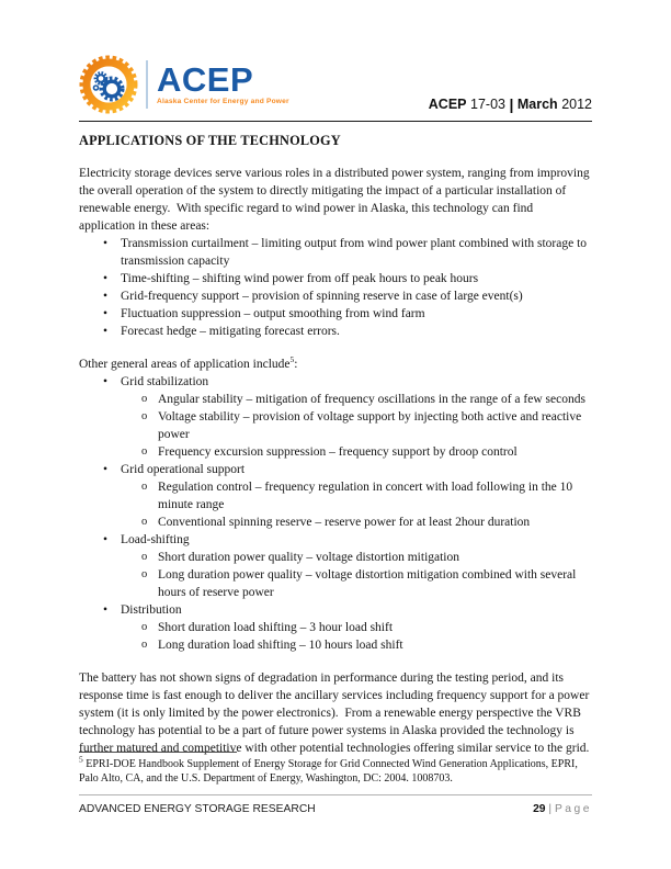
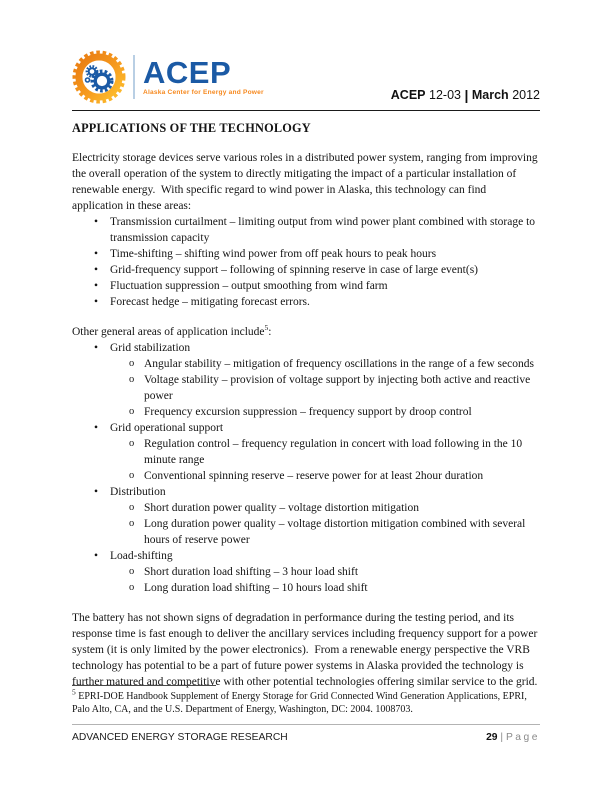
  ACEP
- ACEP 17-03 | March 2012
+ ACEP 12-03 | March 2012
  APPLICATIONS OF THE TECHNOLOGY
  Electricity storage devices serve various roles in a distributed power system, ranging from improving the overall operation of the system to directly mitigating the impact of a particular installation of renewable energy. With specific regard to wind power in Alaska, this technology can find application in these areas:
  •
  Transmission curtailment – limiting output from wind power plant combined with storage to transmission capacity
  •
  Time-shifting – shifting wind power from off peak hours to peak hours
  •
- Grid-frequency support – provision of spinning reserve in case of large event(s)
+ Grid-frequency support – following of spinning reserve in case of large event(s)
  •
  Fluctuation suppression – output smoothing from wind farm
  •
  Forecast hedge – mitigating forecast errors.
  Other general areas of application include5:
  •
  Grid stabilization
  o
  Angular stability – mitigation of frequency oscillations in the range of a few seconds
  o
  Voltage stability – provision of voltage support by injecting both active and reactive power
  o
  Frequency excursion suppression – frequency support by droop control
  •
  Grid operational support
  o
  Regulation control – frequency regulation in concert with load following in the 10 minute range
  o
  Conventional spinning reserve – reserve power for at least 2hour duration
  •
- Load-shifting
+ Distribution
  o
  Short duration power quality – voltage distortion mitigation
  o
  Long duration power quality – voltage distortion mitigation combined with several hours of reserve power
  •
- Distribution
+ Load-shifting
  o
  Short duration load shifting – 3 hour load shift
  o
  Long duration load shifting – 10 hours load shift
  The battery has not shown signs of degradation in performance during the testing period, and its response time is fast enough to deliver the ancillary services including frequency support for a power system (it is only limited by the power electronics). From a renewable energy perspective the VRB technology has potential to be a part of future power systems in Alaska provided the technology is further matured and competitive with other potential technologies offering similar service to the grid.
  5 EPRI-DOE Handbook Supplement of Energy Storage for Grid Connected Wind Generation Applications, EPRI, Palo Alto, CA, and the U.S. Department of Energy, Washington, DC: 2004. 1008703.
  ADVANCED ENERGY STORAGE RESEARCH
  29 | Page
